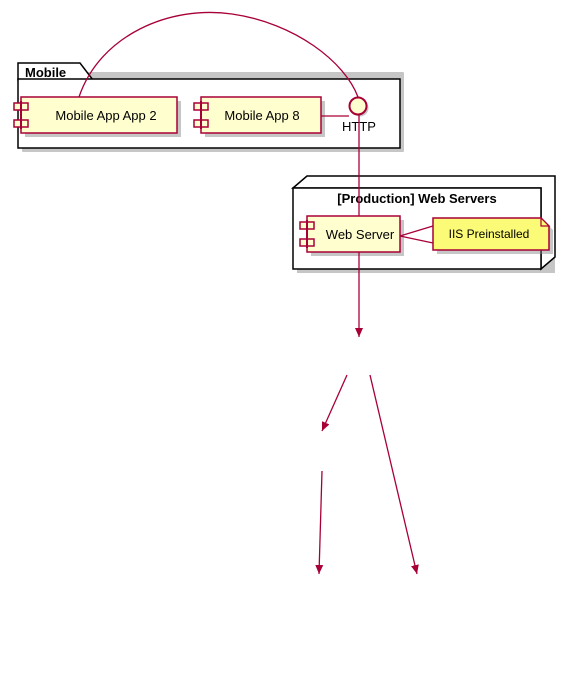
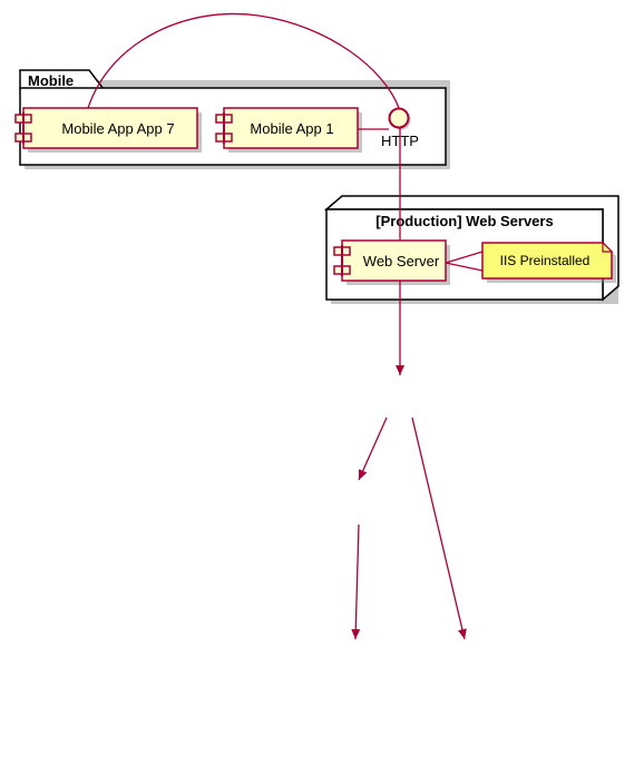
  Mobile
- Mobile App App 2
+ Mobile App App 7
- Mobile App 8
+ Mobile App 1
  HTTP
  [Prduction] Web Servers
  Web Server
  IIS Preinstalled
